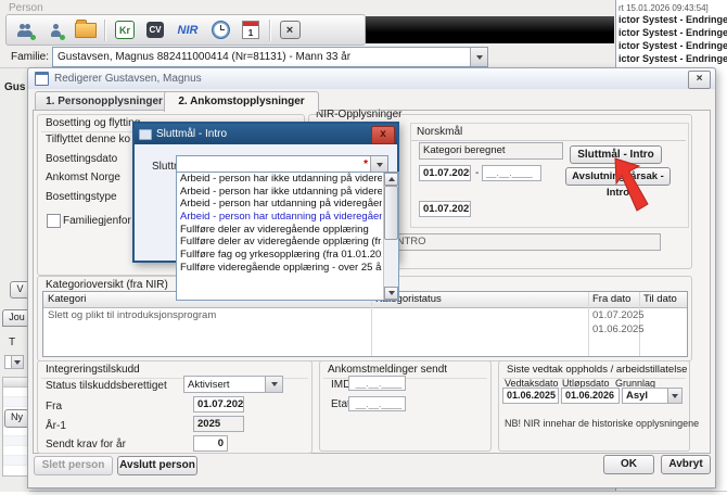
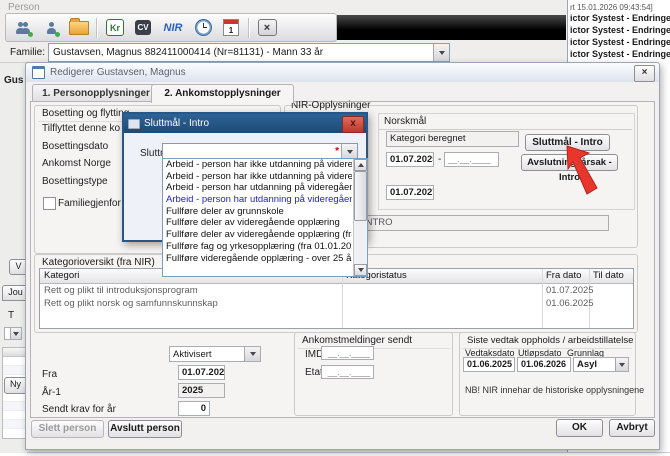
  Person
  Kr
  CV
  NIR
  1
  ×
  Familie:
  Gustavsen, Magnus 882411000414 (Nr=81131) - Mann 33 år
  rt 15.01.2026 09:43:54]
  ictor Systest - Endringe
  ictor Systest - Endringe
  ictor Systest - Endringe
  ictor Systest - Endringe
  Gus
  V
  Jou
  T
  Ny
  Redigerer Gustavsen, Magnus
  ×
  1. Personopplysninger
  2. Ankomstopplysninger
  Bosetting og flyttin
  Tilflyttet denne ko
  Bosettingsdato
  Ankomst Norge
  Bosettingstype
  Familiegjenfor
  NIR-Opplysninger
  Norskmål
  Kategori beregnet
  Sluttmål - Intro
  01.07.202
  -
  __.__.____
  Avslutninårsak - Intro
  01.07.202
  NTRO
  Kategorioversikt (fra NIR)
  Kategori
  goristatus
  Fra dato
  Til dato
- Slett og plikt til introduksjonsprogram
+ Rett og plikt til introduksjonsprogram
  01.07.2025
+ Rett og plikt norsk og samfunnskunnskap
  01.06.2025
- Integreringstilskudd
- Status tilskuddsberettiget
  Aktivisert
  Fra
  01.07.202
  År-1
  2025
  Sendt krav for år
  0
  Ankomstmeldinger sendt
  IMD
  __.__.____
  __.__.____
  Siste vedtak oppholds / arbeidstillatelse
  Vedtaksdato
  Utløpsdato
  Grunnlag
  01.06.2025
  01.06.2026
  Asyl
  NB! NIR innehar de historiske opplysningene
  Slett person
  Avslutt person
  OK
  Avbryt
  Sluttmål - Intro
  x
  *
  Arbeid - person har ikke utdanning på videre
  Arbeid - person har ikke utdanning på videre
  Arbeid - person har utdanning på videregåen
  Arbeid - person har utdanning på videregåen
+ Fullføre deler av grunnskole
  Fullføre deler av videregående opplæring
  Fullføre deler av videregående opplæring (fr
  Fullføre fag og yrkesopplæring (fra 01.01.20
  Fullføre videregående opplæring - over 25 å
